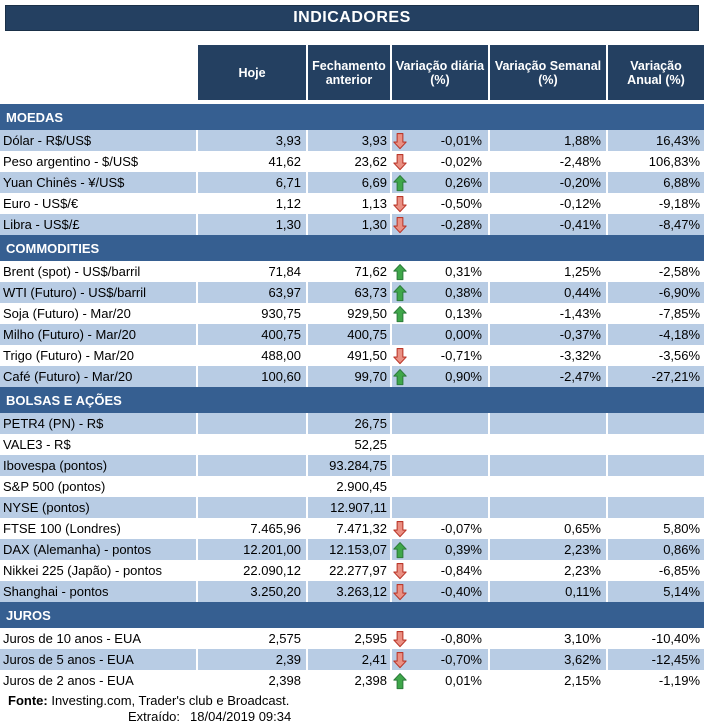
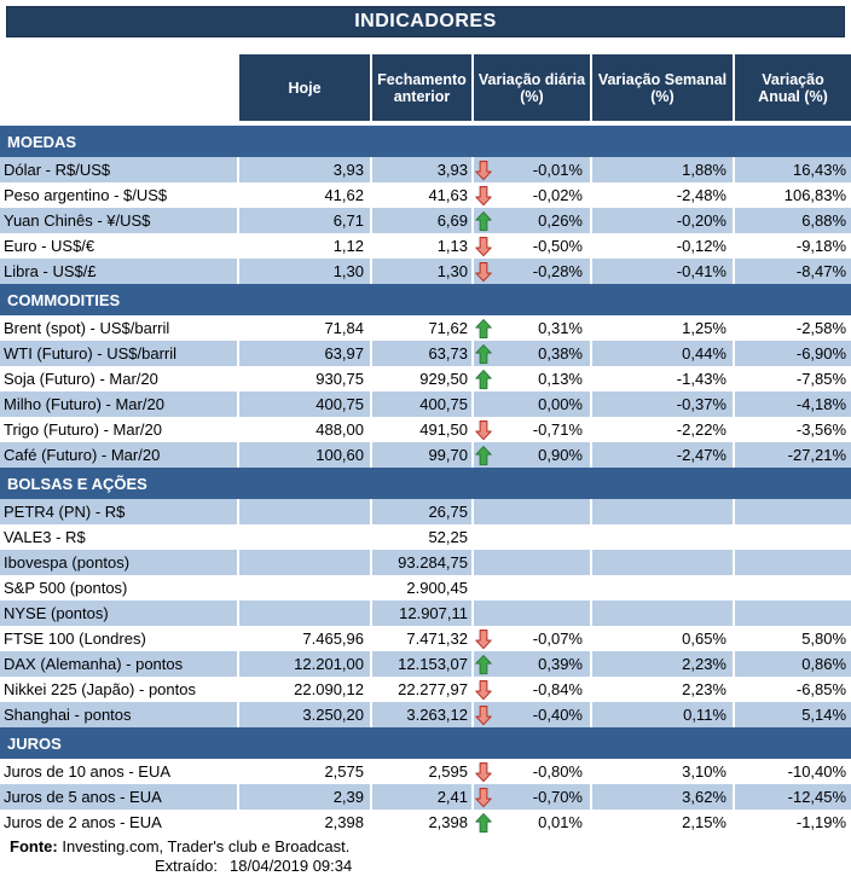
  INDICADORES
  	Hoje	Fechamento anterior	Variação diária (%)	Variação Semanal (%)	Variação Anual (%)
  MOEDAS
  Dólar - R$/US$	3,93	3,93	-0,01%	1,88%	16,43%
- Peso argentino - $/US$	41,62	23,62	-0,02%	-2,48%	106,83%
+ Peso argentino - $/US$	41,62	41,63	-0,02%	-2,48%	106,83%
  Yuan Chinês - ¥/US$	6,71	6,69	0,26%	-0,20%	6,88%
  Euro - US$/€	1,12	1,13	-0,50%	-0,12%	-9,18%
  Libra - US$/£	1,30	1,30	-0,28%	-0,41%	-8,47%
  COMMODITIES
  Brent (spot) - US$/barril	71,84	71,62	0,31%	1,25%	-2,58%
  WTI (Futuro) - US$/barril	63,97	63,73	0,38%	0,44%	-6,90%
  Soja (Futuro) - Mar/20	930,75	929,50	0,13%	-1,43%	-7,85%
  Milho (Futuro) - Mar/20	400,75	400,75	0,00%	-0,37%	-4,18%
- Trigo (Futuro) - Mar/20	488,00	491,50	-0,71%	-3,32%	-3,56%
+ Trigo (Futuro) - Mar/20	488,00	491,50	-0,71%	-2,22%	-3,56%
  Café (Futuro) - Mar/20	100,60	99,70	0,90%	-2,47%	-27,21%
  BOLSAS E AÇÕES
  PETR4 (PN) - R$		26,75
  VALE3 - R$		52,25
  Ibovespa (pontos)		93.284,75
  S&P 500 (pontos)		2.900,45
  NYSE (pontos)		12.907,11
  FTSE 100 (Londres)	7.465,96	7.471,32	-0,07%	0,65%	5,80%
  DAX (Alemanha) - pontos	12.201,00	12.153,07	0,39%	2,23%	0,86%
  Nikkei 225 (Japão) - pontos	22.090,12	22.277,97	-0,84%	2,23%	-6,85%
  Shanghai - pontos	3.250,20	3.263,12	-0,40%	0,11%	5,14%
  JUROS
  Juros de 10 anos - EUA	2,575	2,595	-0,80%	3,10%	-10,40%
  Juros de 5 anos - EUA	2,39	2,41	-0,70%	3,62%	-12,45%
  Juros de 2 anos - EUA	2,398	2,398	0,01%	2,15%	-1,19%
  Fonte: Investing.com, Trader's club e Broadcast.
  Extraído: 18/04/2019 09:34
